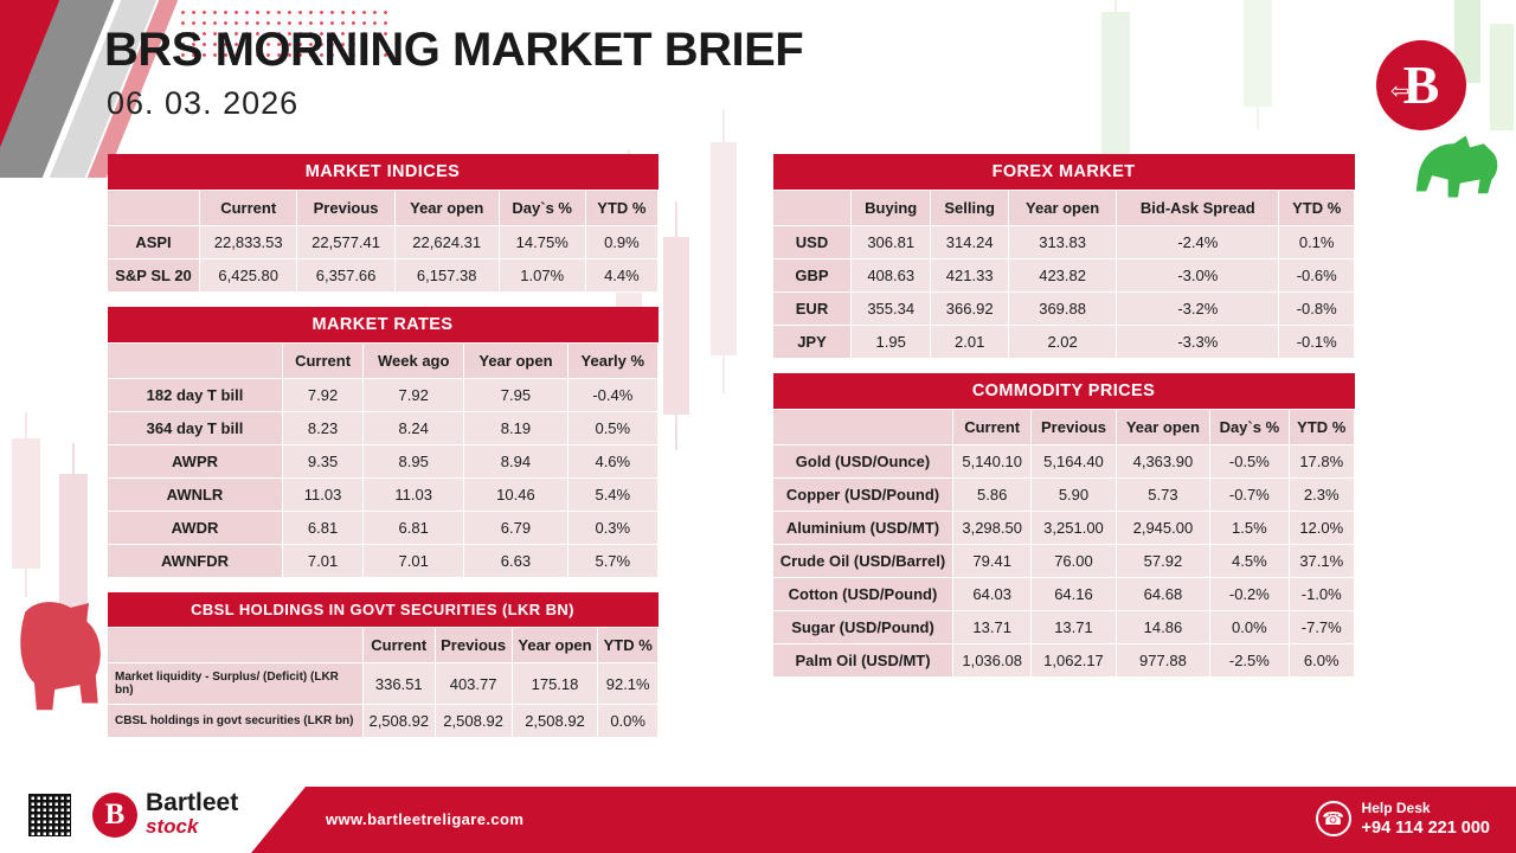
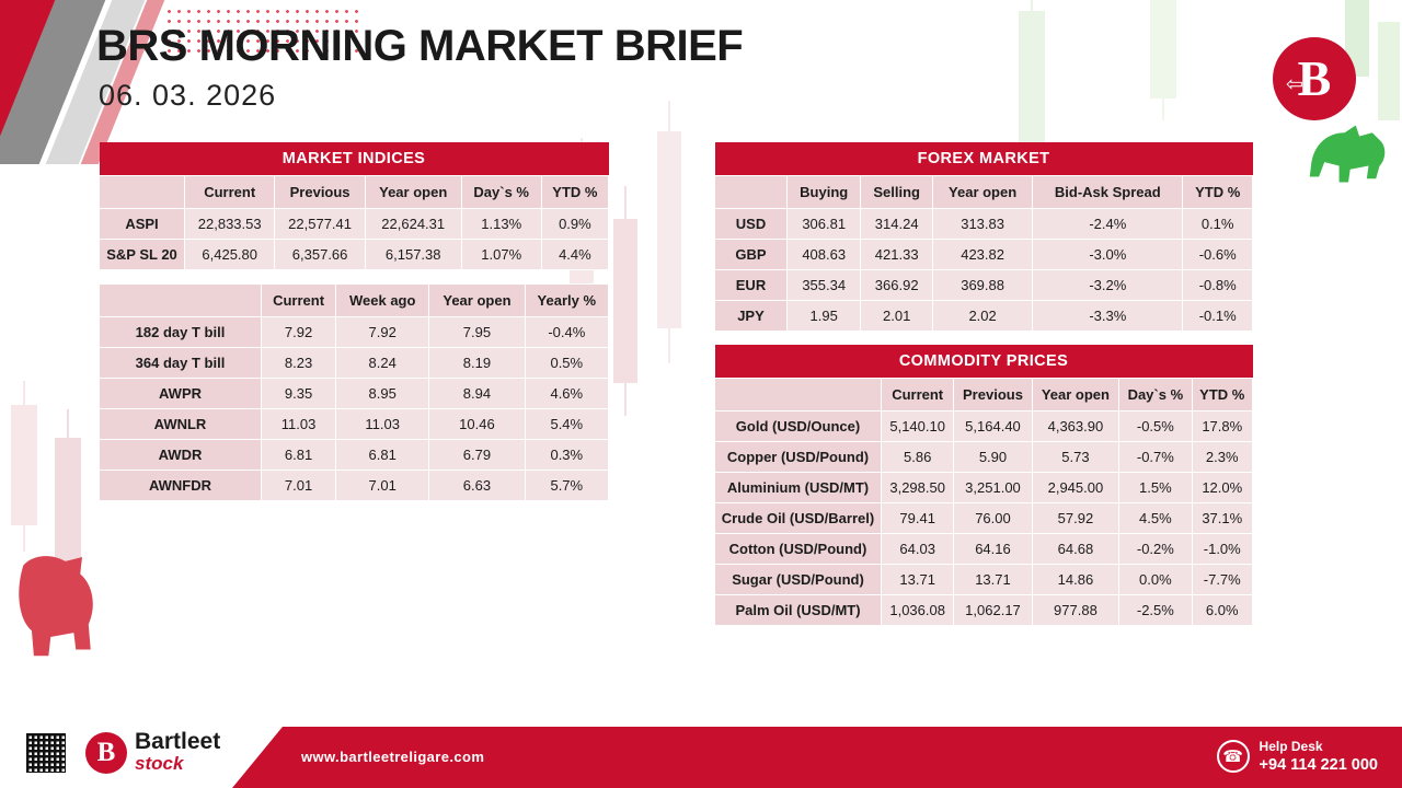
  BRS MORNING MARKET BRIEF
  06. 03. 2026
  ⇦
  B
  MARKET INDICES
  	Current	Previous	Year open	Day`s %	YTD %
- ASPI	22,833.53	22,577.41	22,624.31	14.75%	0.9%
+ ASPI	22,833.53	22,577.41	22,624.31	1.13%	0.9%
  S&P SL 20	6,425.80	6,357.66	6,157.38	1.07%	4.4%
- MARKET RATES
  	Current	Week ago	Year open	Yearly %
  182 day T bill	7.92	7.92	7.95	-0.4%
  364 day T bill	8.23	8.24	8.19	0.5%
  AWPR	9.35	8.95	8.94	4.6%
  AWNLR	11.03	11.03	10.46	5.4%
  AWDR	6.81	6.81	6.79	0.3%
  AWNFDR	7.01	7.01	6.63	5.7%
- CBSL HOLDINGS IN GOVT SECURITIES (LKR BN)
- 	Current	Previous	Year open	YTD %
- Market liquidity - Surplus/ (Deficit) (LKR bn)	336.51	403.77	175.18	92.1%
- CBSL holdings in govt securities (LKR bn)	2,508.92	2,508.92	2,508.92	0.0%
  FOREX MARKET
  	Buying	Selling	Year open	Bid-Ask Spread	YTD %
  USD	306.81	314.24	313.83	-2.4%	0.1%
  GBP	408.63	421.33	423.82	-3.0%	-0.6%
  EUR	355.34	366.92	369.88	-3.2%	-0.8%
  JPY	1.95	2.01	2.02	-3.3%	-0.1%
  COMMODITY PRICES
  	Current	Previous	Year open	Day`s %	YTD %
  Gold (USD/Ounce)	5,140.10	5,164.40	4,363.90	-0.5%	17.8%
  Copper (USD/Pound)	5.86	5.90	5.73	-0.7%	2.3%
  Aluminium (USD/MT)	3,298.50	3,251.00	2,945.00	1.5%	12.0%
  Crude Oil (USD/Barrel)	79.41	76.00	57.92	4.5%	37.1%
  Cotton (USD/Pound)	64.03	64.16	64.68	-0.2%	-1.0%
  Sugar (USD/Pound)	13.71	13.71	14.86	0.0%	-7.7%
  Palm Oil (USD/MT)	1,036.08	1,062.17	977.88	-2.5%	6.0%
  B
  Bartleet
  stock
  www.bartleetreligare.com
  ☎
  Help Desk
  +94 114 221 000
